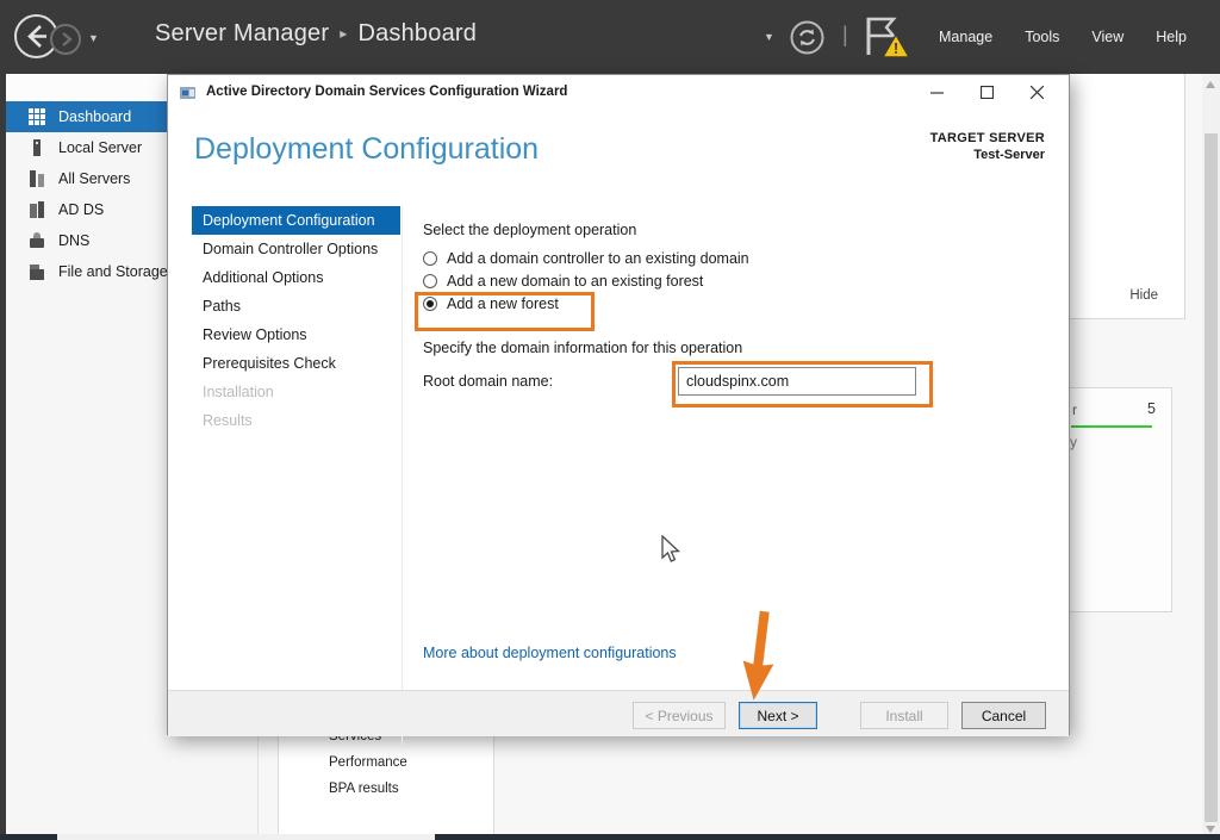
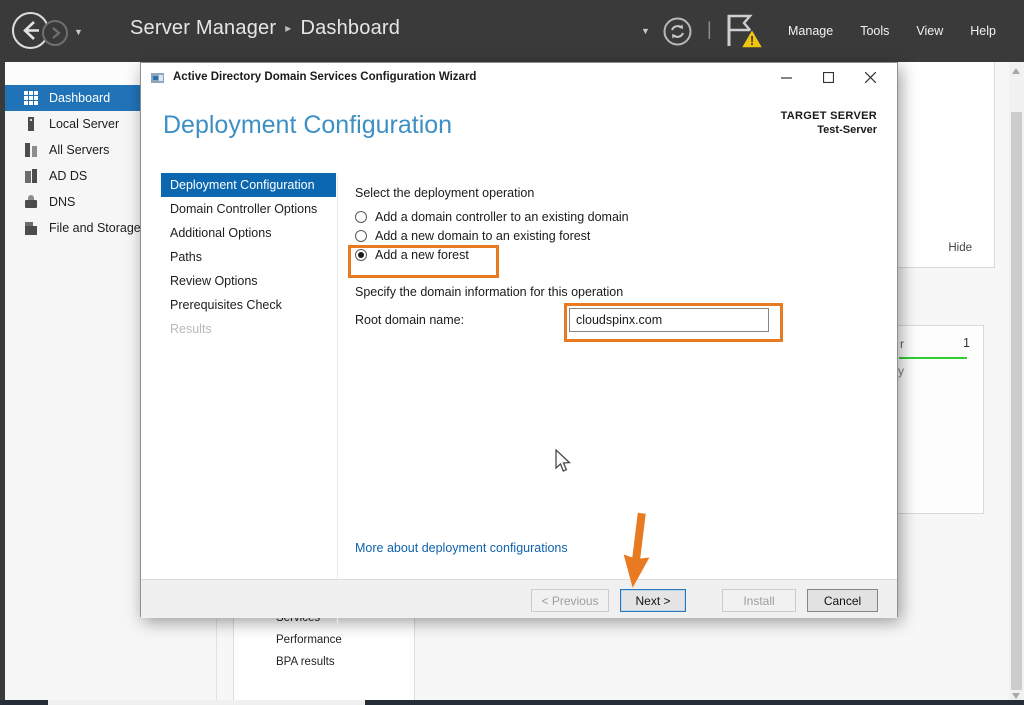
  ▼
  Server Manager ▸ Dashboard
  ▼
  |
  !
  Manage
  Tools
  View
  Help
  Dashboard
  Local Server
  All Servers
  AD DS
  DNS
  File and Storage
  Hide
  r
- 5
+ 1
  y
  Services
  Performance
  BPA results
  Active Directory Domain Services Configuration Wizard
  Deployment Configuration
  TARGET SERVER
  Test-Server
  Deployment Configuration
  Domain Controller Options
  Additional Options
  Paths
  Review Options
  Prerequisites Check
- Installation
  Results
  Select the deployment operation
  Add a domain controller to an existing domain
  Add a new domain to an existing forest
  Add a new forest
  Specify the domain information for this operation
  Root domain name:
  cloudspinx.com
  More about deployment configurations
  < Previous
  Next >
  Install
  Cancel
